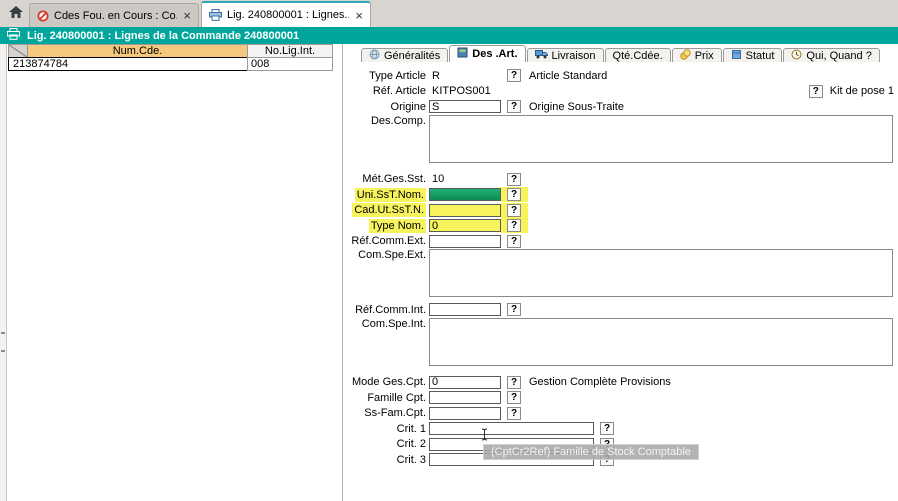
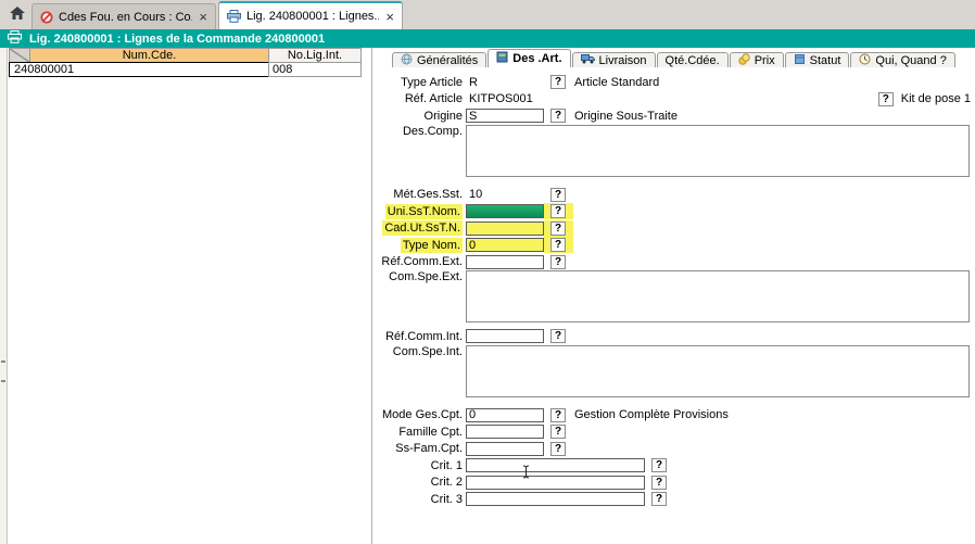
  Cdes Fou. en Cours : Co.
  ×
  Lig. 240800001 : Lignes..
  ×
  Lig. 240800001 : Lignes de la Commande 240800001
  Num.Cde.
  No.Lig.Int.
- 213874784
+ 240800001
  008
  Généralités
  Des .Art.
  Livraison
  Qté.Cdée.
  Prix
  Statut
  Qui, Quand ?
  Type Article
  R
  ?
  Article Standard
  Réf. Article
  KITPOS001
  ?
  Kit de pose 1
  Origine
  S
  ?
  Origine Sous-Traite
  Des.Comp.
  Mét.Ges.Sst.
  10
  ?
  Uni.SsT.Nom.
  ?
  Cad.Ut.SsT.N.
  ?
  Type Nom.
  0
  ?
  Réf.Comm.Ext.
  ?
  Com.Spe.Ext.
  Réf.Comm.Int.
  ?
  Com.Spe.Int.
  Mode Ges.Cpt.
  0
  ?
  Gestion Complète Provisions
  Famille Cpt.
  ?
  Ss-Fam.Cpt.
  ?
  Crit. 1
  ?
  Crit. 2
  ?
  Crit. 3
  ?
- (CptCr2Ref) Famille de Stock Comptable
